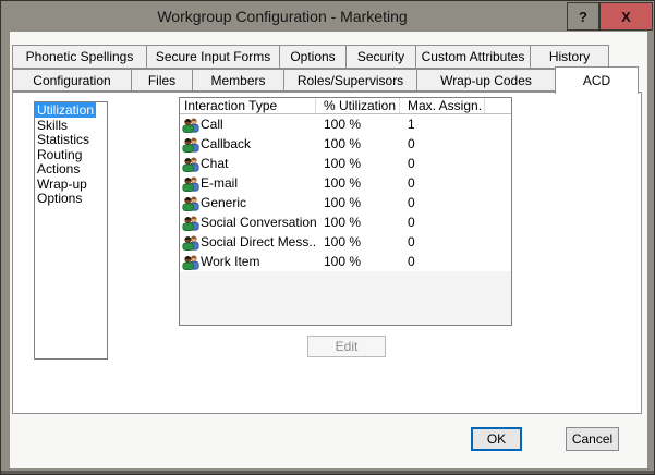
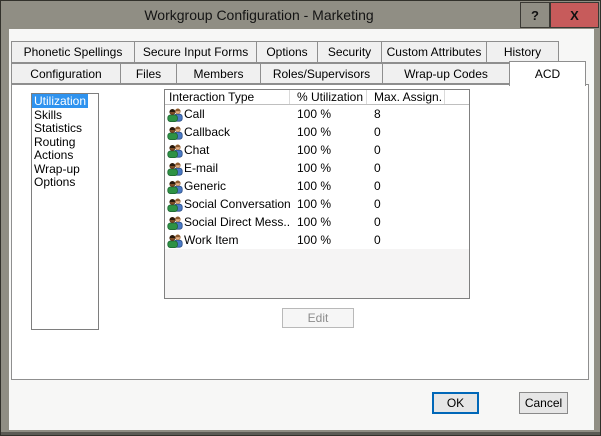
  Workgroup Configuration - Marketing
  ?
  X
  Phonetic Spellings
  Secure Input Forms
  Options
  Security
  Custom Attributes
  History
  Configuration
  Files
  Members
  Roles/Supervisors
  Wrap-up Codes
  ACD
  Utilization
  Skills
  Statistics
  Routing
  Actions
  Wrap-up
  Options
  Interaction Type
  % Utilization
  Max. Assign.
  Call
  100 %
- 1
+ 8
  Callback
  100 %
  0
  Chat
  100 %
  0
  E-mail
  100 %
  0
  Generic
  100 %
  0
  Social Conversation
  100 %
  0
  Social Direct Mess..
  100 %
  0
  Work Item
  100 %
  0
  Edit
  OK
  Cancel
